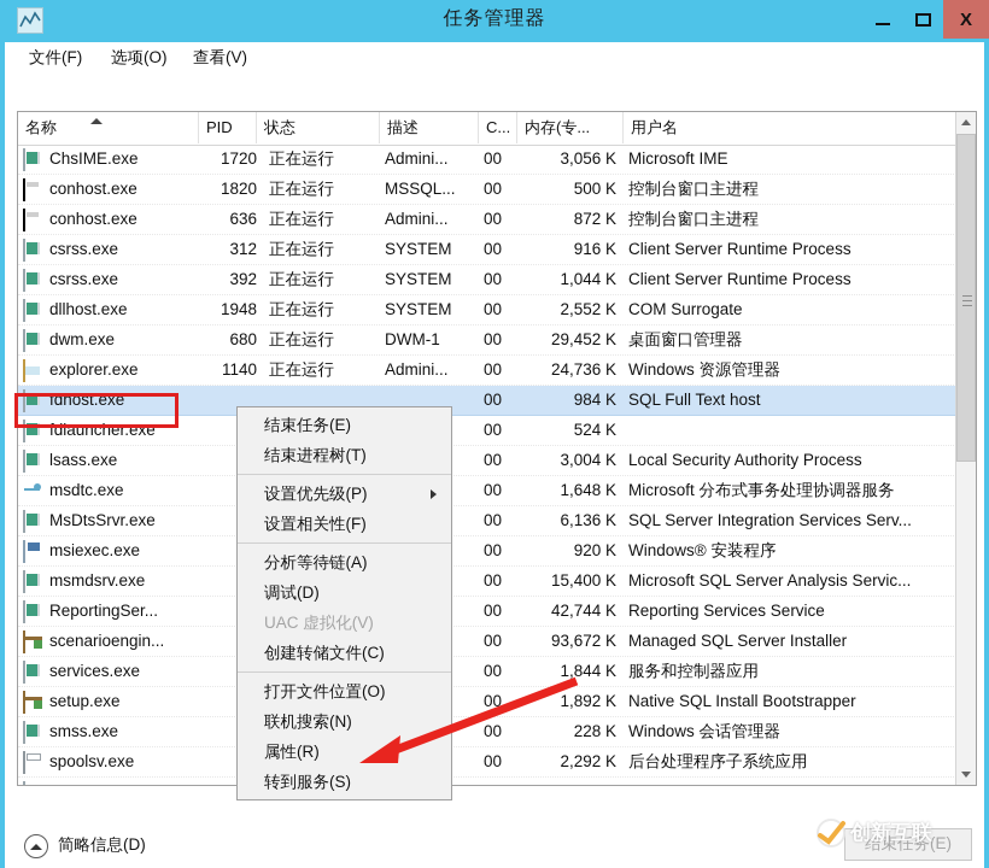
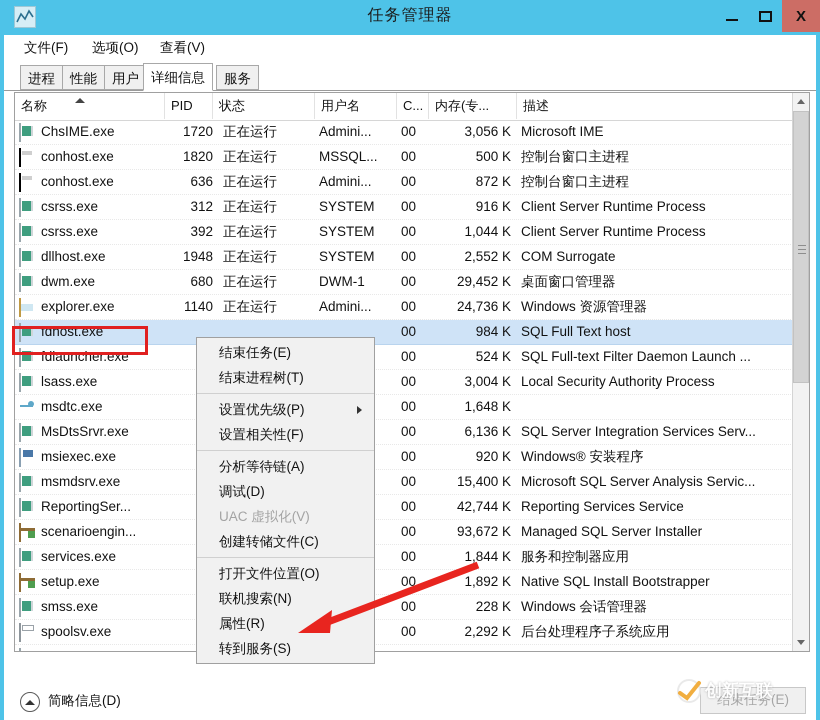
  任务管理器
  X
  文件(F)
  选项(O)
  查看(V)
+ 进程
+ 性能
+ 用户
+ 详细信息
+ 服务
  名称
  PID
  状态
- 描述
+ 用户名
  C...
  内存(专...
- 用户名
+ 描述
  ChsIME.exe
  1720
  正在运行
  Admini...
  00
  3,056 K
  Microsoft IME
  conhost.exe
  1820
  正在运行
  MSSQL...
  00
  500 K
  控制台窗口主进程
  conhost.exe
  636
  正在运行
  Admini...
  00
  872 K
  控制台窗口主进程
  csrss.exe
  312
  正在运行
  SYSTEM
  00
  916 K
  Client Server Runtime Process
  csrss.exe
  392
  正在运行
  SYSTEM
  00
  1,044 K
  Client Server Runtime Process
  dllhost.exe
  1948
  正在运行
  SYSTEM
  00
  2,552 K
  COM Surrogate
  dwm.exe
  680
  正在运行
  DWM-1
  00
  29,452 K
  桌面窗口管理器
  explorer.exe
  1140
  正在运行
  Admini...
  00
  24,736 K
  Windows 资源管理器
  fdhost.exe
  00
  984 K
  SQL Full Text host
  fdlauncher.exe
  00
  524 K
+ SQL Full-text Filter Daemon Launch ...
  lsass.exe
  00
  3,004 K
  Local Security Authority Process
  msdtc.exe
  00
  1,648 K
- Microsoft 分布式事务处理协调器服务
  MsDtsSrvr.exe
  00
  6,136 K
  SQL Server Integration Services Serv...
  msiexec.exe
  00
  920 K
  Windows® 安装程序
  msmdsrv.exe
  00
  15,400 K
  Microsoft SQL Server Analysis Servic...
  ReportingSer...
  00
  42,744 K
  Reporting Services Service
  scenarioengin...
  00
  93,672 K
  Managed SQL Server Installer
  services.exe
  00
  1,844 K
  服务和控制器应用
  setup.exe
  00
  1,892 K
  Native SQL Install Bootstrapper
  smss.exe
  00
  228 K
  Windows 会话管理器
  spoolsv.exe
  00
  2,292 K
  后台处理程序子系统应用
  结束任务(E)
  结束进程树(T)
  设置优先级(P)
  设置相关性(F)
  分析等待链(A)
  调试(D)
  UAC 虚拟化(V)
  创建转储文件(C)
  打开文件位置(O)
  联机搜索(N)
  属性(R)
  转到服务(S)
  简略信息(D)
  结束任务(E)
  创新互联
